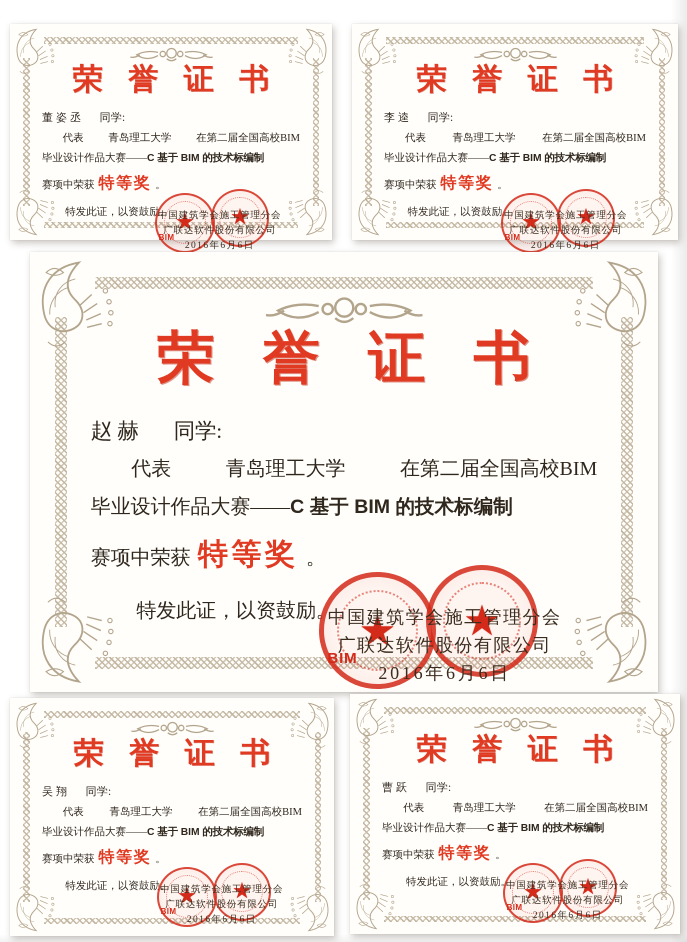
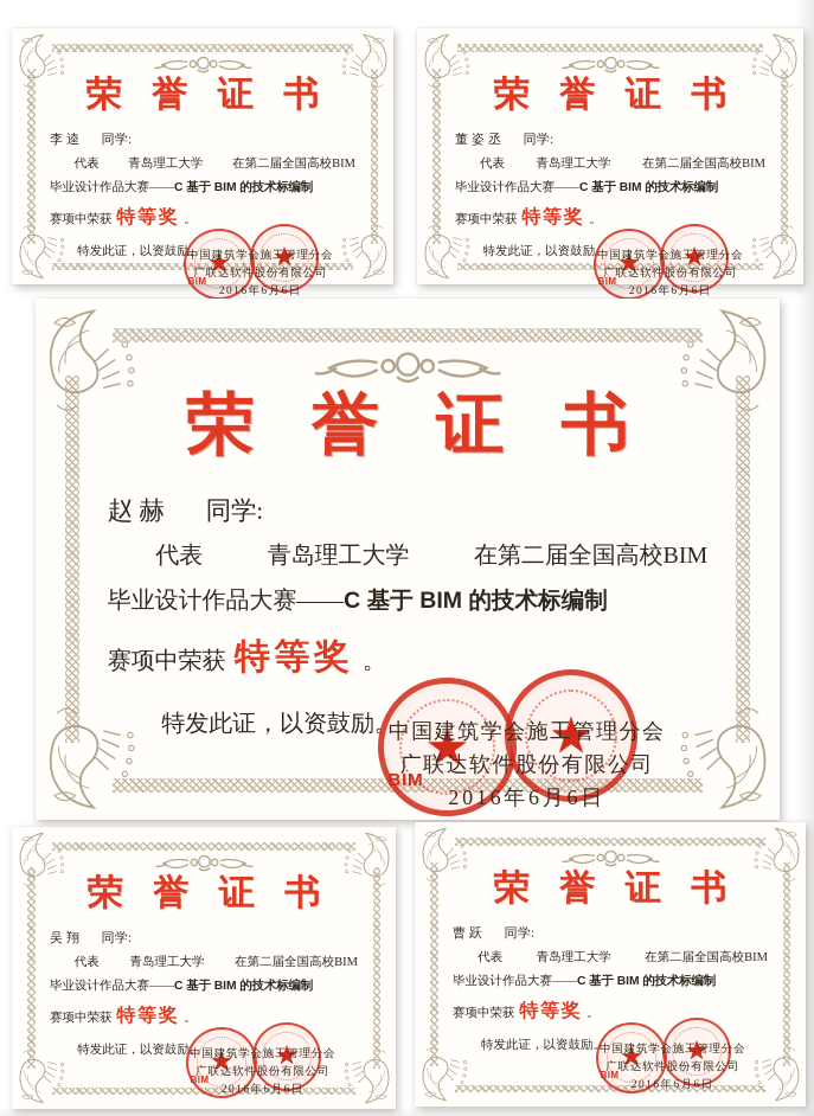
  荣 誉 证 书
- 董姿丞 同学:
+ 李逵 同学:
  代表
  青岛理工大学
  在第二届全国高校BIM
  毕业设计作品大赛——C 基于 BIM 的技术标编制
  赛项中荣获 特等奖 。
  特发此证，以资鼓励
  ★
  BIM
  ★
  中国建筑学会施工管理分会
  广联达软件股份有限公司
  2016年6月6日
  荣 誉 证 书
- 李逵 同学:
+ 董姿丞 同学:
  代表
  青岛理工大学
  在第二届全国高校BIM
  毕业设计作品大赛——C 基于 BIM 的技术标编制
  赛项中荣获 特等奖 。
  特发此证，以资鼓励
  ★
  BIM
  ★
  中国建筑学会施工管理分会
  广联达软件股份有限公司
  2016年6月6日
  荣 誉 证 书
  赵赫 同学:
  代表
  青岛理工大学
  在第二届全国高校BIM
  毕业设计作品大赛——C 基于 BIM 的技术标编制
  赛项中荣获 特等奖 。
  特发此证，以资鼓励
  ★
  BIM
  ★
  中国建筑学会施工管理分会
  广联达软件股份有限公司
  2016年6月6日
  荣 誉 证 书
  吴翔 同学:
  代表
  青岛理工大学
  在第二届全国高校BIM
  毕业设计作品大赛——C 基于 BIM 的技术标编制
  赛项中荣获 特等奖 。
  特发此证，以资鼓励
  ★
  BIM
  ★
  中国建筑学会施工管理分会
  广联达软件股份有限公司
  2016年6月6日
  荣 誉 证 书
  曹跃 同学:
  代表
  青岛理工大学
  在第二届全国高校BIM
  毕业设计作品大赛——C 基于 BIM 的技术标编制
  赛项中荣获 特等奖 。
  特发此证，以资鼓励
  ★
  BIM
  ★
  中国建筑学会施工管理分会
  广联达软件股份有限公司
  2016年6月6日
